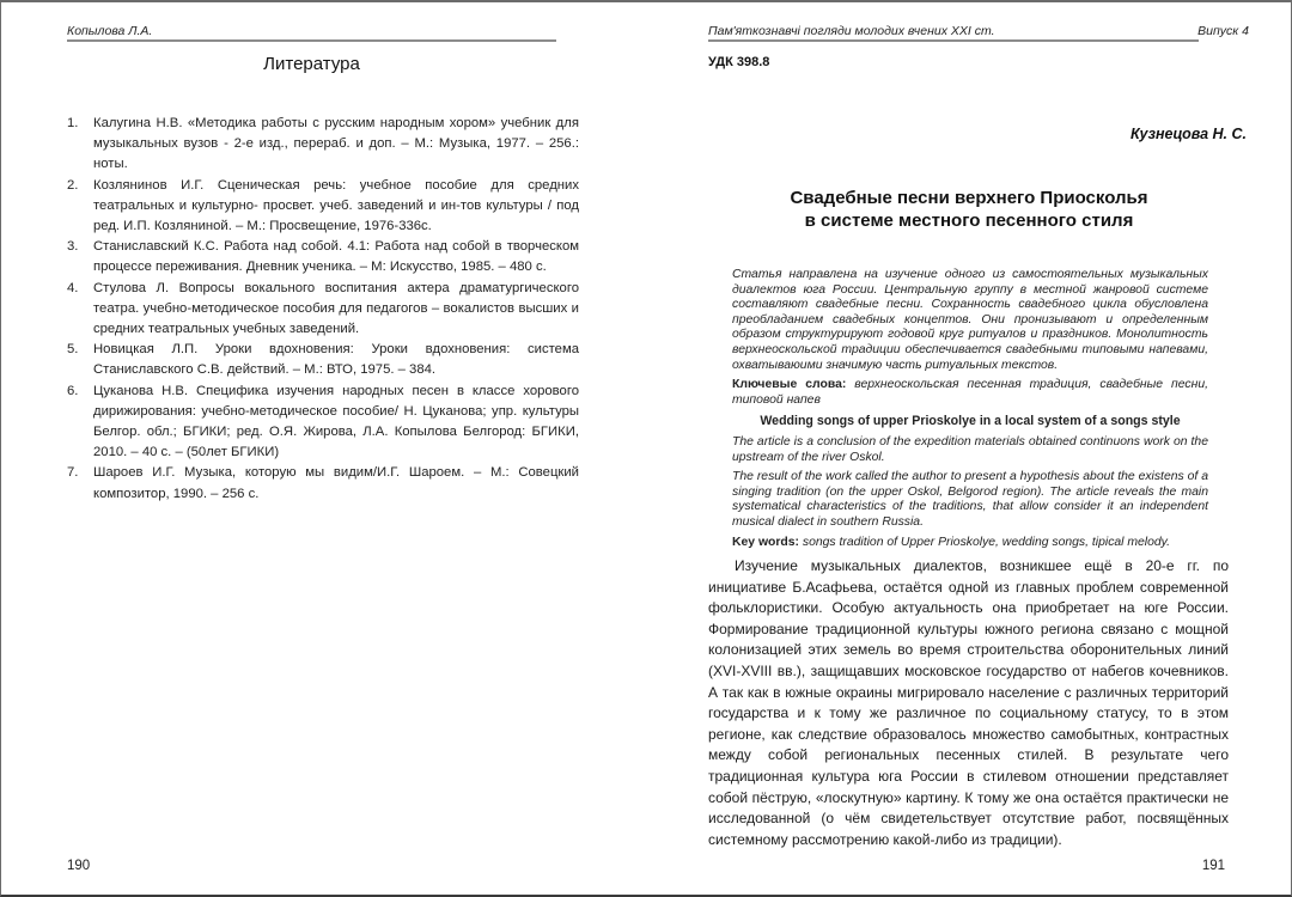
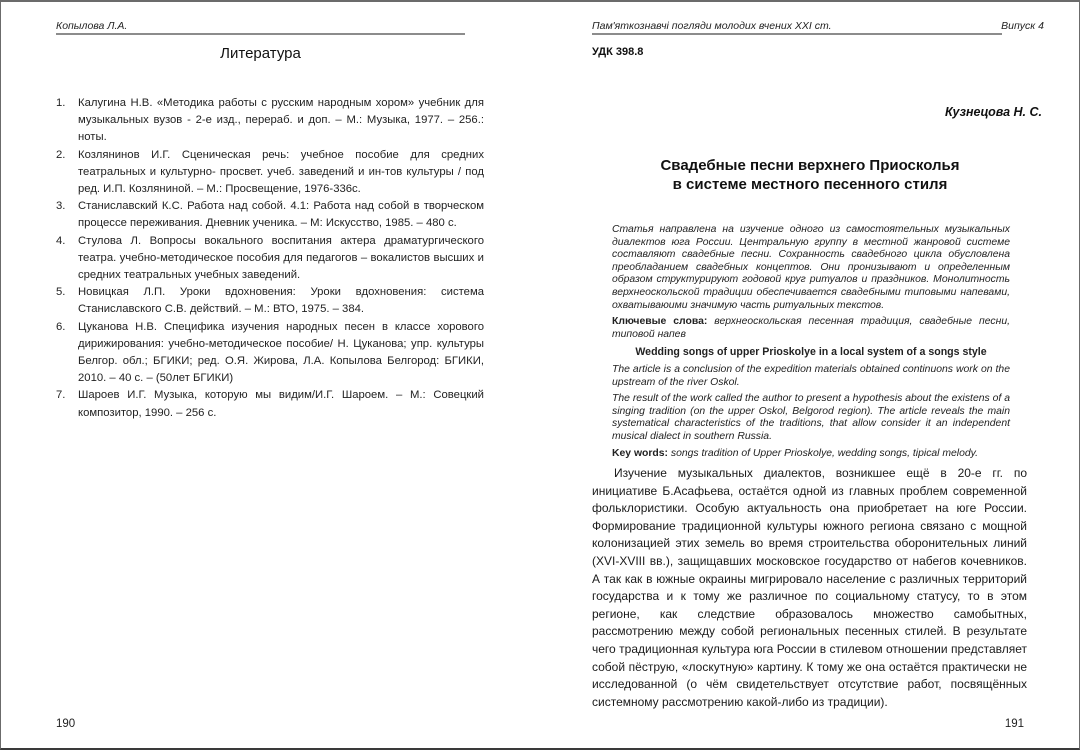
  Копылова Л.А.
  Литература
  1.
  Калугина Н.В. «Методика работы с русским народным хором» учебник для музыкальных вузов - 2-е изд., перераб. и доп. – М.: Музыка, 1977. – 256.: ноты.
  2.
  Козлянинов И.Г. Сценическая речь: учебное пособие для средних театральных и культурно- просвет. учеб. заведений и ин-тов культуры / под ред. И.П. Козляниной. – М.: Просвещение, 1976-336с.
  3.
  Станиславский К.С. Работа над собой. 4.1: Работа над собой в творческом процессе переживания. Дневник ученика. – М: Искусство, 1985. – 480 с.
  4.
  Стулова Л. Вопросы вокального воспитания актера драматургического театра. учебно-методическое пособия для педагогов – вокалистов высших и средних театральных учебных заведений.
  5.
  Новицкая Л.П. Уроки вдохновения: Уроки вдохновения: система Станиславского С.В. действий. – М.: ВТО, 1975. – 384.
  6.
  Цуканова Н.В. Специфика изучения народных песен в классе хорового дирижирования: учебно-методическое пособие/ Н. Цуканова; упр. культуры Белгор. обл.; БГИКИ; ред. О.Я. Жирова, Л.А. Копылова Белгород: БГИКИ, 2010. – 40 с. – (50лет БГИКИ)
  7.
  Шароев И.Г. Музыка, которую мы видим/И.Г. Шароем. – М.: Совецкий композитор, 1990. – 256 с.
  190
  Пам'яткознавчі погляди молодих вчених XXI ст.
  Випуск 4
  УДК 398.8
  Кузнецова Н. С.
  Свадебные песни верхнего Приосколья
  в системе местного песенного стиля
  Статья направлена на изучение одного из самостоятельных музыкальных диалектов юга России. Центральную группу в местной жанровой системе составляют свадебные песни. Сохранность свадебного цикла обусловлена преобладанием свадебных концептов. Они пронизывают и определенным образом структурируют годовой круг ритуалов и праздников. Монолитность верхнеоскольской традиции обеспечивается свадебными типовыми напевами, охватываюими значимую часть ритуальных текстов.
  Ключевые слова: верхнеоскольская песенная традиция, свадебные песни, типовой напев
  Wedding songs of upper Prioskolye in a local system of a songs style
  The article is a conclusion of the expedition materials obtained continuons work on the upstream of the river Oskol.
  The result of the work called the author to present a hypothesis about the existens of a singing tradition (on the upper Oskol, Belgorod region). The article reveals the main systematical characteristics of the traditions, that allow consider it an independent musical dialect in southern Russia.
  Key words: songs tradition of Upper Prioskolye, wedding songs, tipical melody.
- Изучение музыкальных диалектов, возникшее ещё в 20-е гг. по инициативе Б.Асафьева, остаётся одной из главных проблем современной фольклористики. Особую актуальность она приобретает на юге России. Формирование традиционной культуры южного региона связано с мощной колонизацией этих земель во время строительства оборонительных линий (XVI-XVIII вв.), защищавших московское государство от набегов кочевников. А так как в южные окраины мигрировало население с различных территорий государства и к тому же различное по социальному статусу, то в этом регионе, как следствие образовалось множество самобытных, контрастных между собой региональных песенных стилей. В результате чего традиционная культура юга России в стилевом отношении представляет собой пёструю, «лоскутную» картину. К тому же она остаётся практически не исследованной (о чём свидетельствует отсутствие работ, посвящённых системному рассмотрению какой-либо из традиции).
+ Изучение музыкальных диалектов, возникшее ещё в 20-е гг. по инициативе Б.Асафьева, остаётся одной из главных проблем современной фольклористики. Особую актуальность она приобретает на юге России. Формирование традиционной культуры южного региона связано с мощной колонизацией этих земель во время строительства оборонительных линий (XVI-XVIII вв.), защищавших московское государство от набегов кочевников. А так как в южные окраины мигрировало население с различных территорий государства и к тому же различное по социальному статусу, то в этом регионе, как следствие образовалось множество самобытных, рассмотрению между собой региональных песенных стилей. В результате чего традиционная культура юга России в стилевом отношении представляет собой пёструю, «лоскутную» картину. К тому же она остаётся практически не исследованной (о чём свидетельствует отсутствие работ, посвящённых системному рассмотрению какой-либо из традиции).
  191
